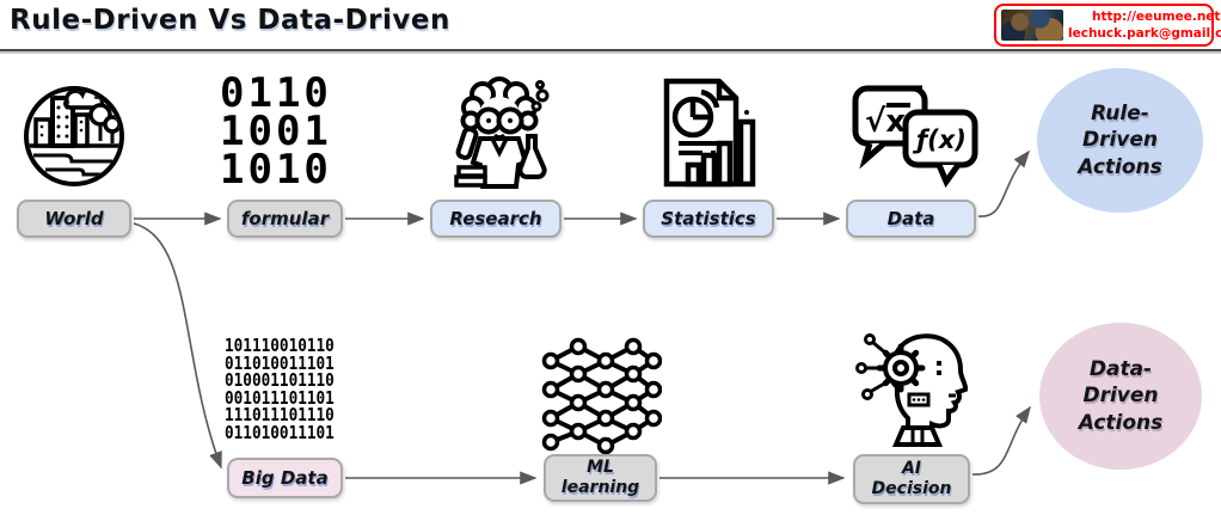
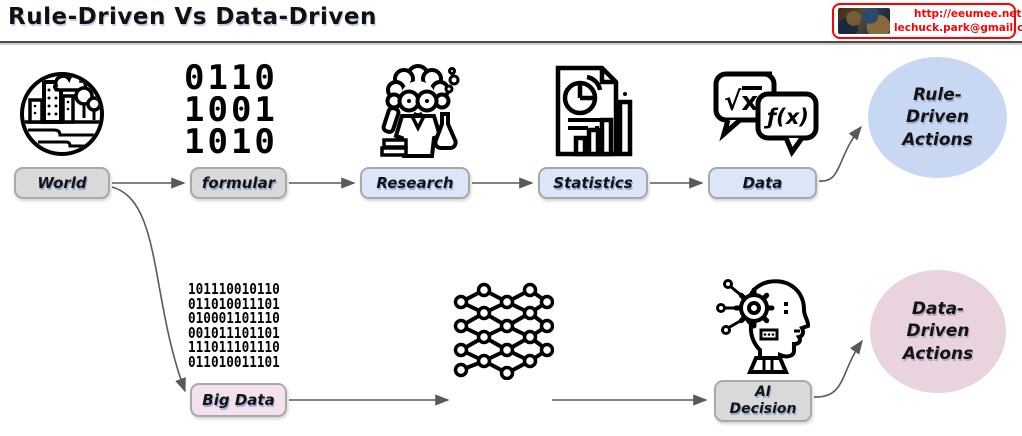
  Rule-Driven Vs Data-Driven
  http://eeumee.net
  lechuck.park@gmail.c
  0110
  1001
  1010
  √x
  ƒ(x)
  101110010110
  011010011101
  010001101110
  001011101101
  111011101110
  011010011101
  World
  formular
  Research
  Statistics
  Data
  Big Data
- ML
- learning
  AI
  Decision
  Rule-
  Driven
  Actions
  Data-
  Driven
  Actions
